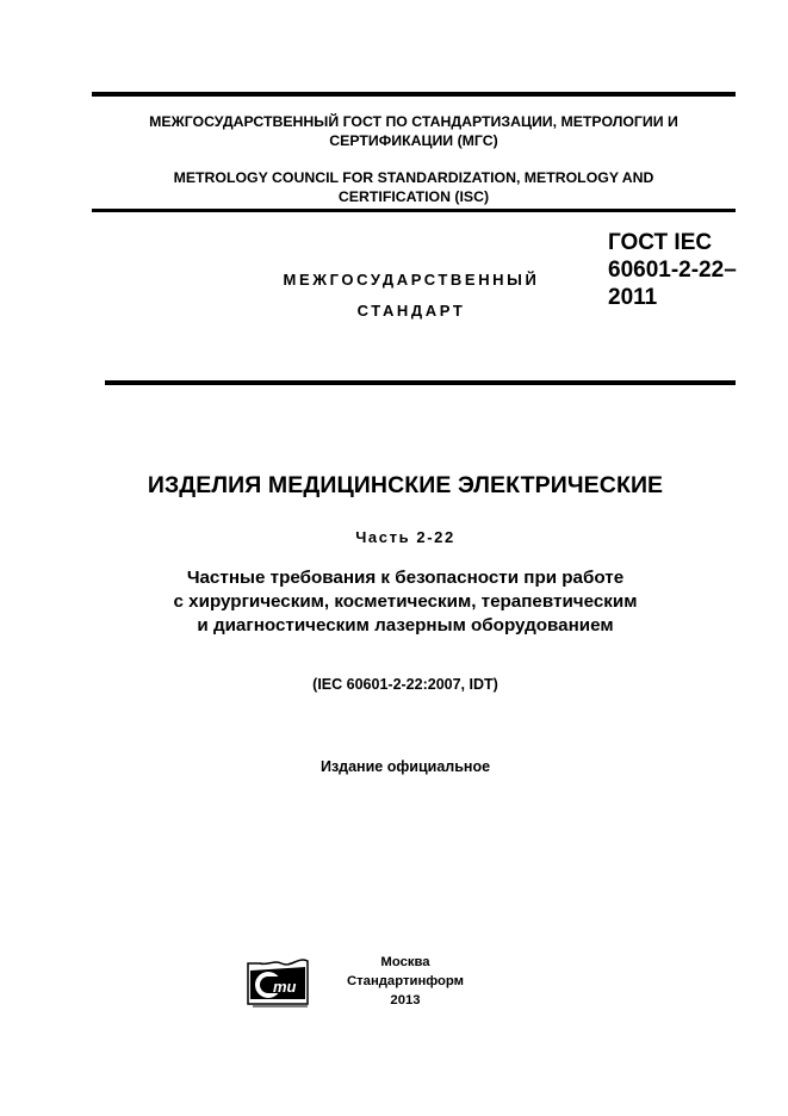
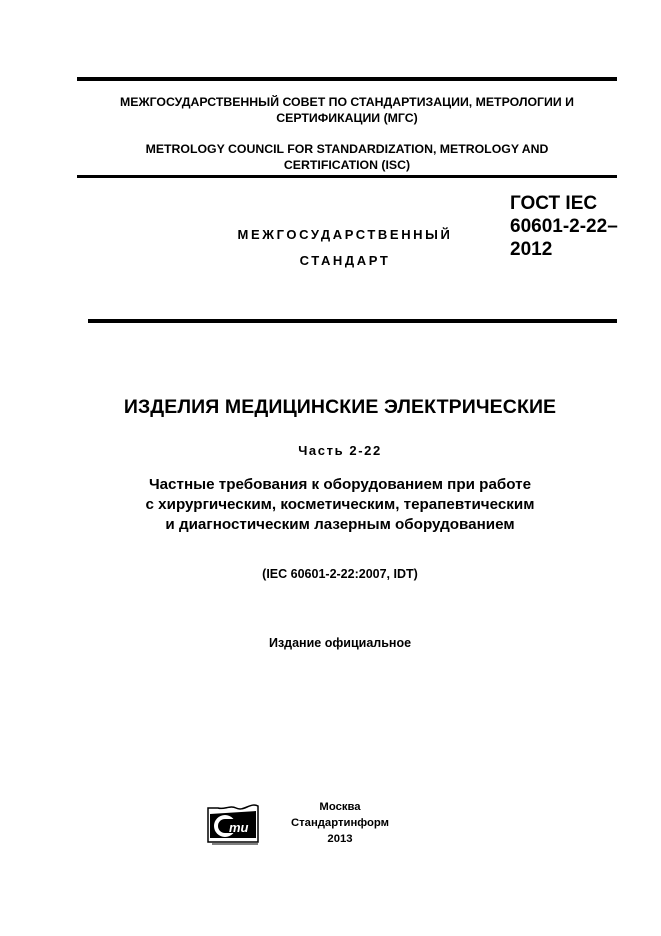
- МЕЖГОСУДАРСТВЕННЫЙ ГОСТ ПО СТАНДАРТИЗАЦИИ, МЕТРОЛОГИИ И
+ МЕЖГОСУДАРСТВЕННЫЙ СОВЕТ ПО СТАНДАРТИЗАЦИИ, МЕТРОЛОГИИ И
  СЕРТИФИКАЦИИ (МГС)
  METROLOGY COUNCIL FOR STANDARDIZATION, METROLOGY AND
  CERTIFICATION (ISC)
  МЕЖГОСУДАРСТВЕННЫЙ
  СТАНДАРТ
  ГОСТ IEC
  60601-2-22–
- 2011
+ 2012
  ИЗДЕЛИЯ МЕДИЦИНСКИЕ ЭЛЕКТРИЧЕСКИЕ
  Часть 2-22
- Частные требования к безопасности при работе
+ Частные требования к оборудованием при работе
  с хирургическим, косметическим, терапевтическим
  и диагностическим лазерным оборудованием
  (IEC 60601-2-22:2007, IDT)
  Издание официальное
  ти
  Москва
  Стандартинформ
  2013
